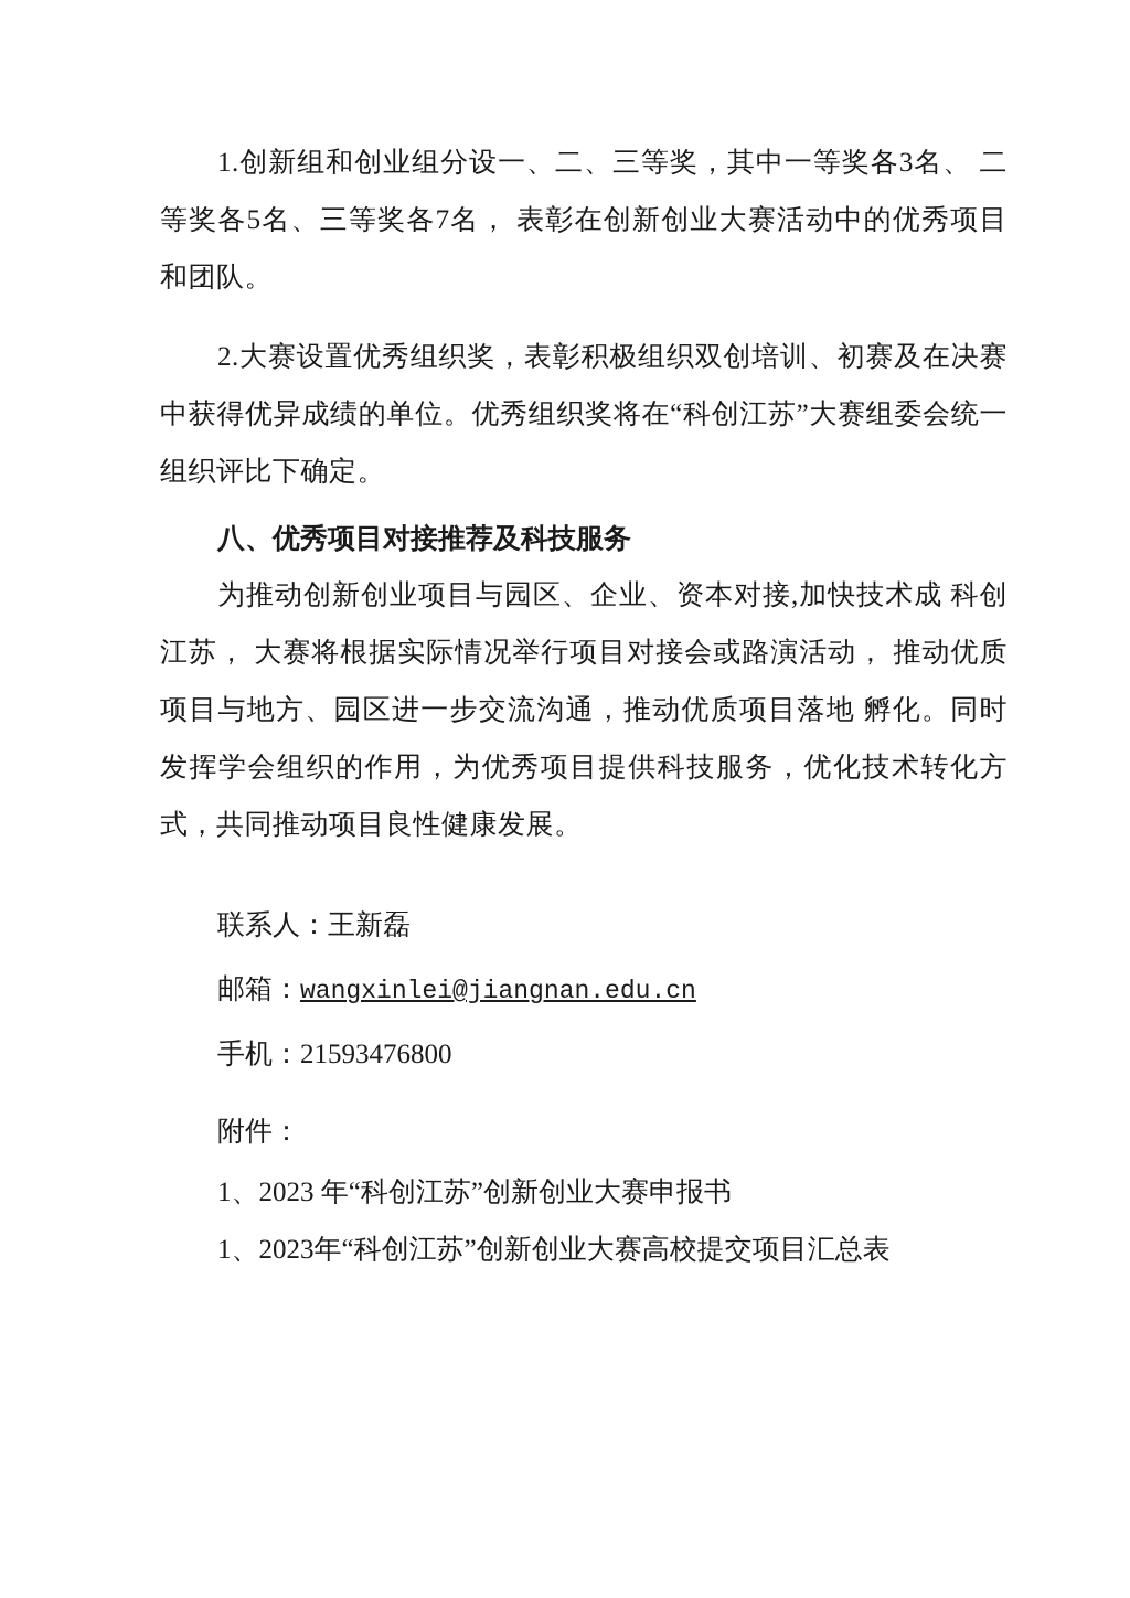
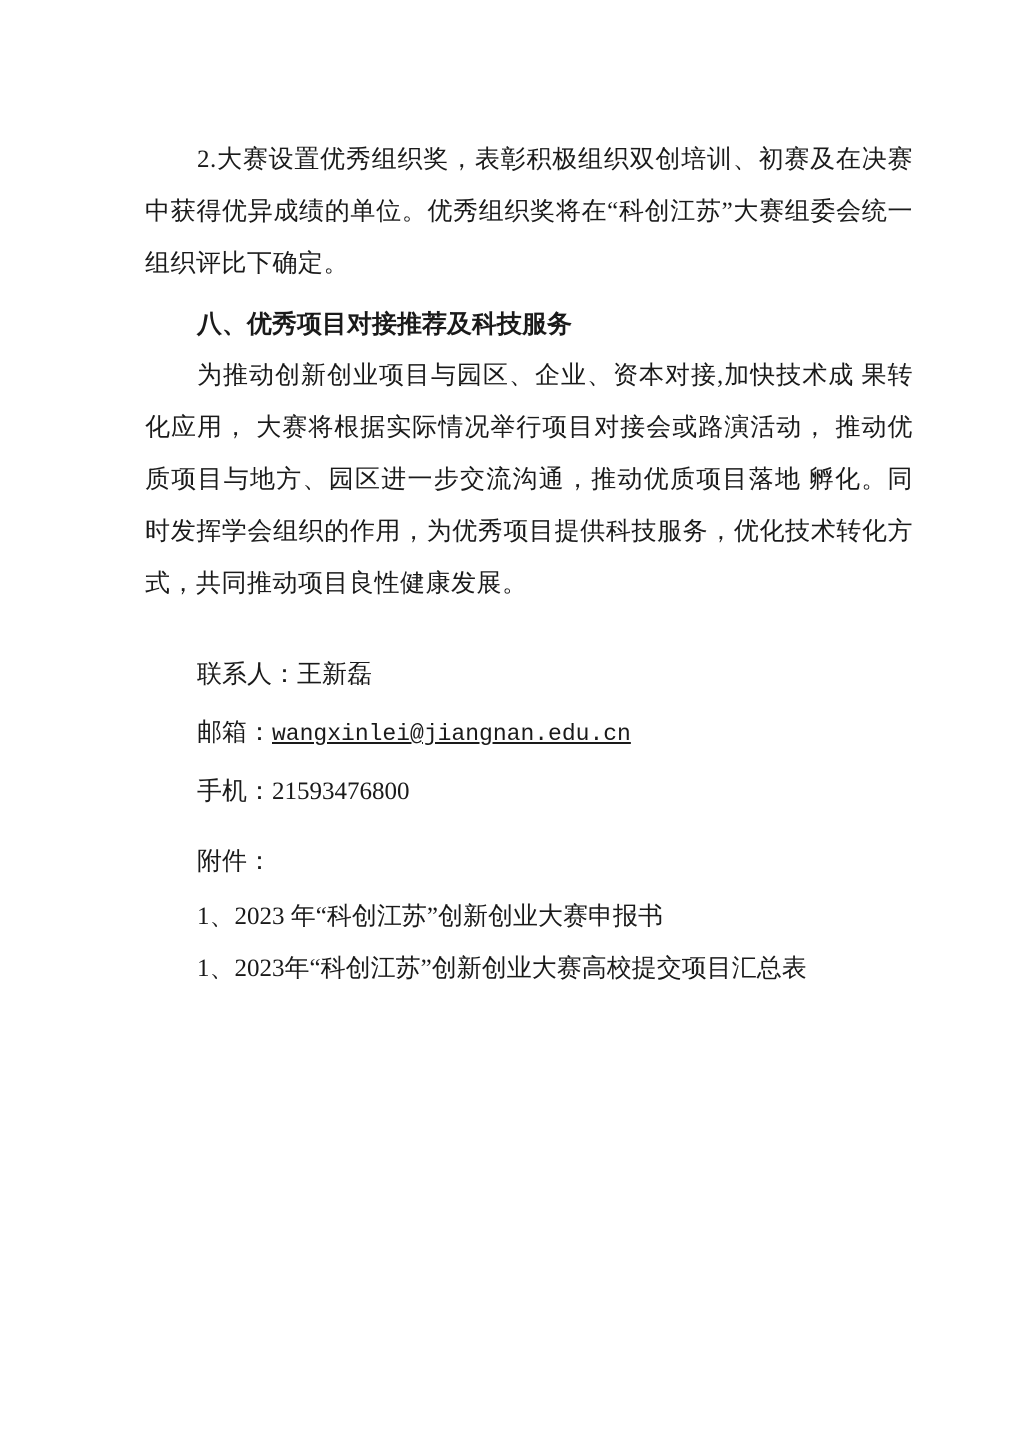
- 1.创新组和创业组分设一、二、三等奖，其中一等奖各3名、 二等奖各5名、三等奖各7名， 表彰在创新创业大赛活动中的优秀项目和团队。
  2.大赛设置优秀组织奖，表彰积极组织双创培训、初赛及在决赛中获得优异成绩的单位。优秀组织奖将在“科创江苏”大赛组委会统一组织评比下确定。
  八、优秀项目对接推荐及科技服务
- 为推动创新创业项目与园区、企业、资本对接,加快技术成 科创江苏， 大赛将根据实际情况举行项目对接会或路演活动， 推动优质项目与地方、园区进一步交流沟通，推动优质项目落地 孵化。同时发挥学会组织的作用，为优秀项目提供科技服务，优化技术转化方式，共同推动项目良性健康发展。
+ 为推动创新创业项目与园区、企业、资本对接,加快技术成 果转化应用， 大赛将根据实际情况举行项目对接会或路演活动， 推动优质项目与地方、园区进一步交流沟通，推动优质项目落地 孵化。同时发挥学会组织的作用，为优秀项目提供科技服务，优化技术转化方式，共同推动项目良性健康发展。
  联系人：王新磊
  邮箱：wangxinlei@jiangnan.edu.cn
  手机：21593476800
  附件：
  1、2023 年“科创江苏”创新创业大赛申报书
  1、2023年“科创江苏”创新创业大赛高校提交项目汇总表
